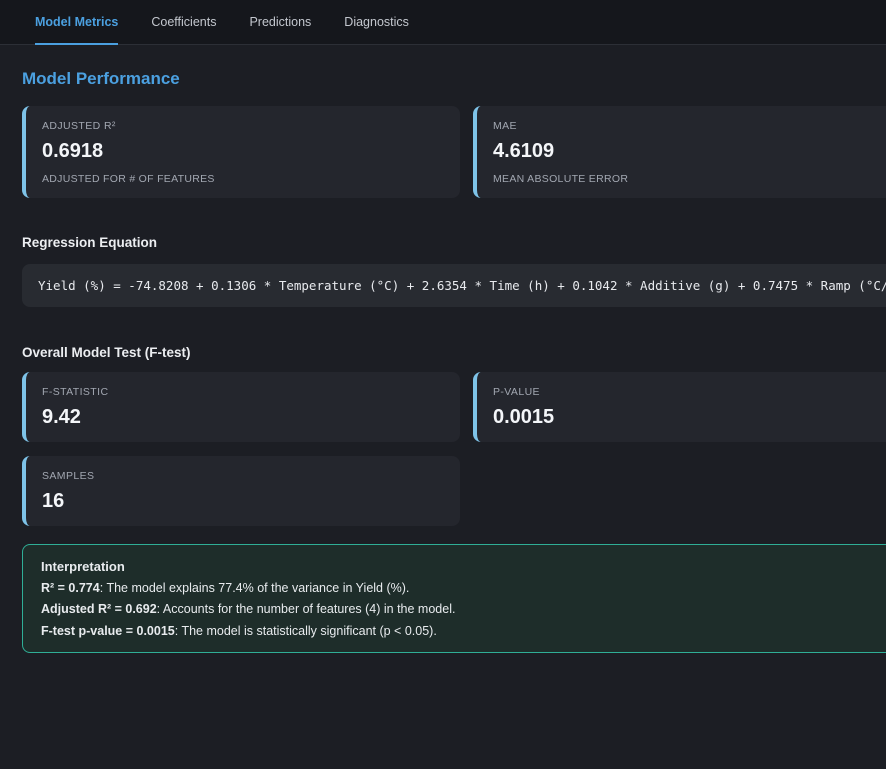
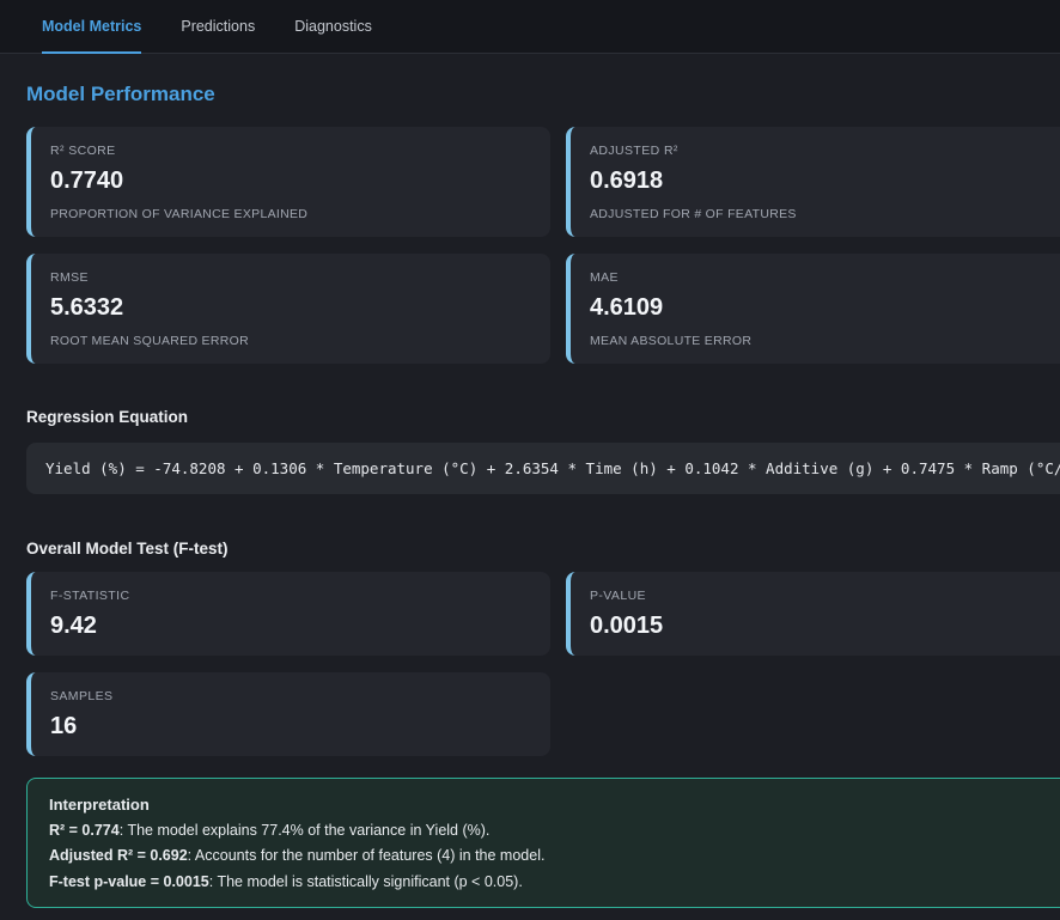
  Model Metrics
- Coefficients
  Predictions
  Diagnostics
  Model Performance
+ R² SCORE
+ 0.7740
+ PROPORTION OF VARIANCE EXPLAINED
  ADJUSTED R²
  0.6918
  ADJUSTED FOR # OF FEATURES
+ RMSE
+ 5.6332
+ ROOT MEAN SQUARED ERROR
  MAE
  4.6109
  MEAN ABSOLUTE ERROR
  Regression Equation
  Yield (%) = -74.8208 + 0.1306 * Temperature (°C) + 2.6354 * Time (h) + 0.1042 * Additive (g) + 0.7475 * Ramp (°C/
  Overall Model Test (F-test)
  F-STATISTIC
  9.42
  P-VALUE
  0.0015
  SAMPLES
  16
  Interpretation
  R² = 0.774: The model explains 77.4% of the variance in Yield (%).
  Adjusted R² = 0.692: Accounts for the number of features (4) in the model.
  F-test p-value = 0.0015: The model is statistically significant (p < 0.05).
